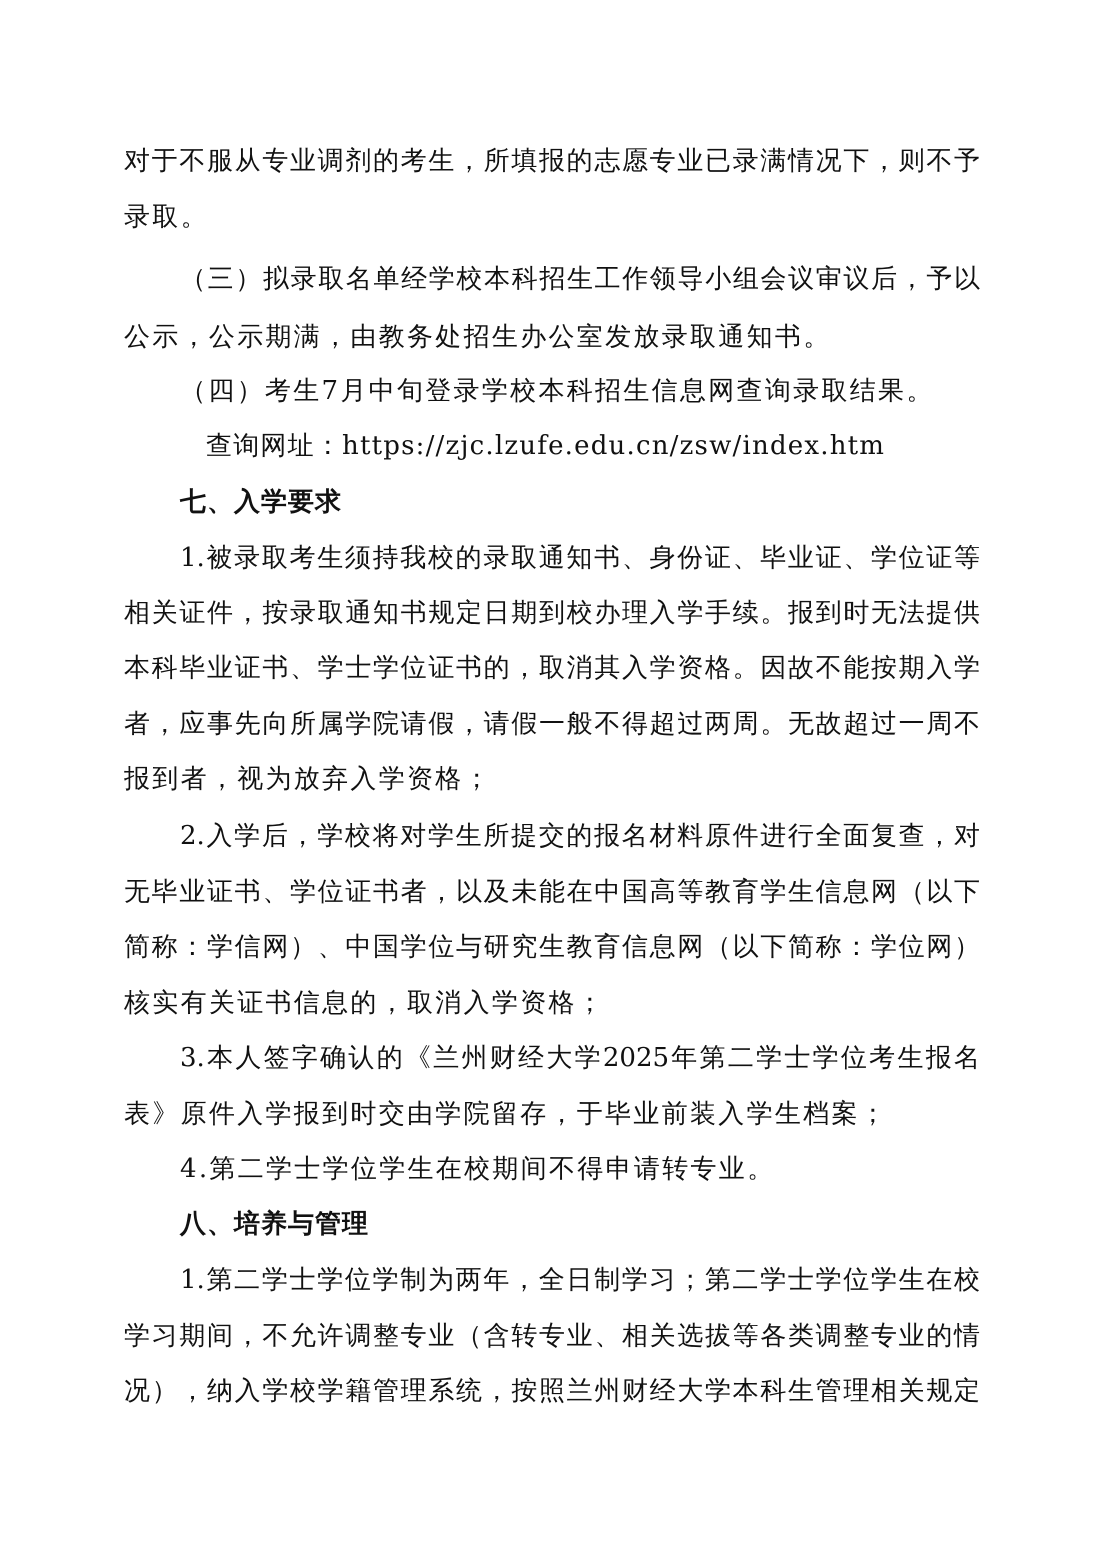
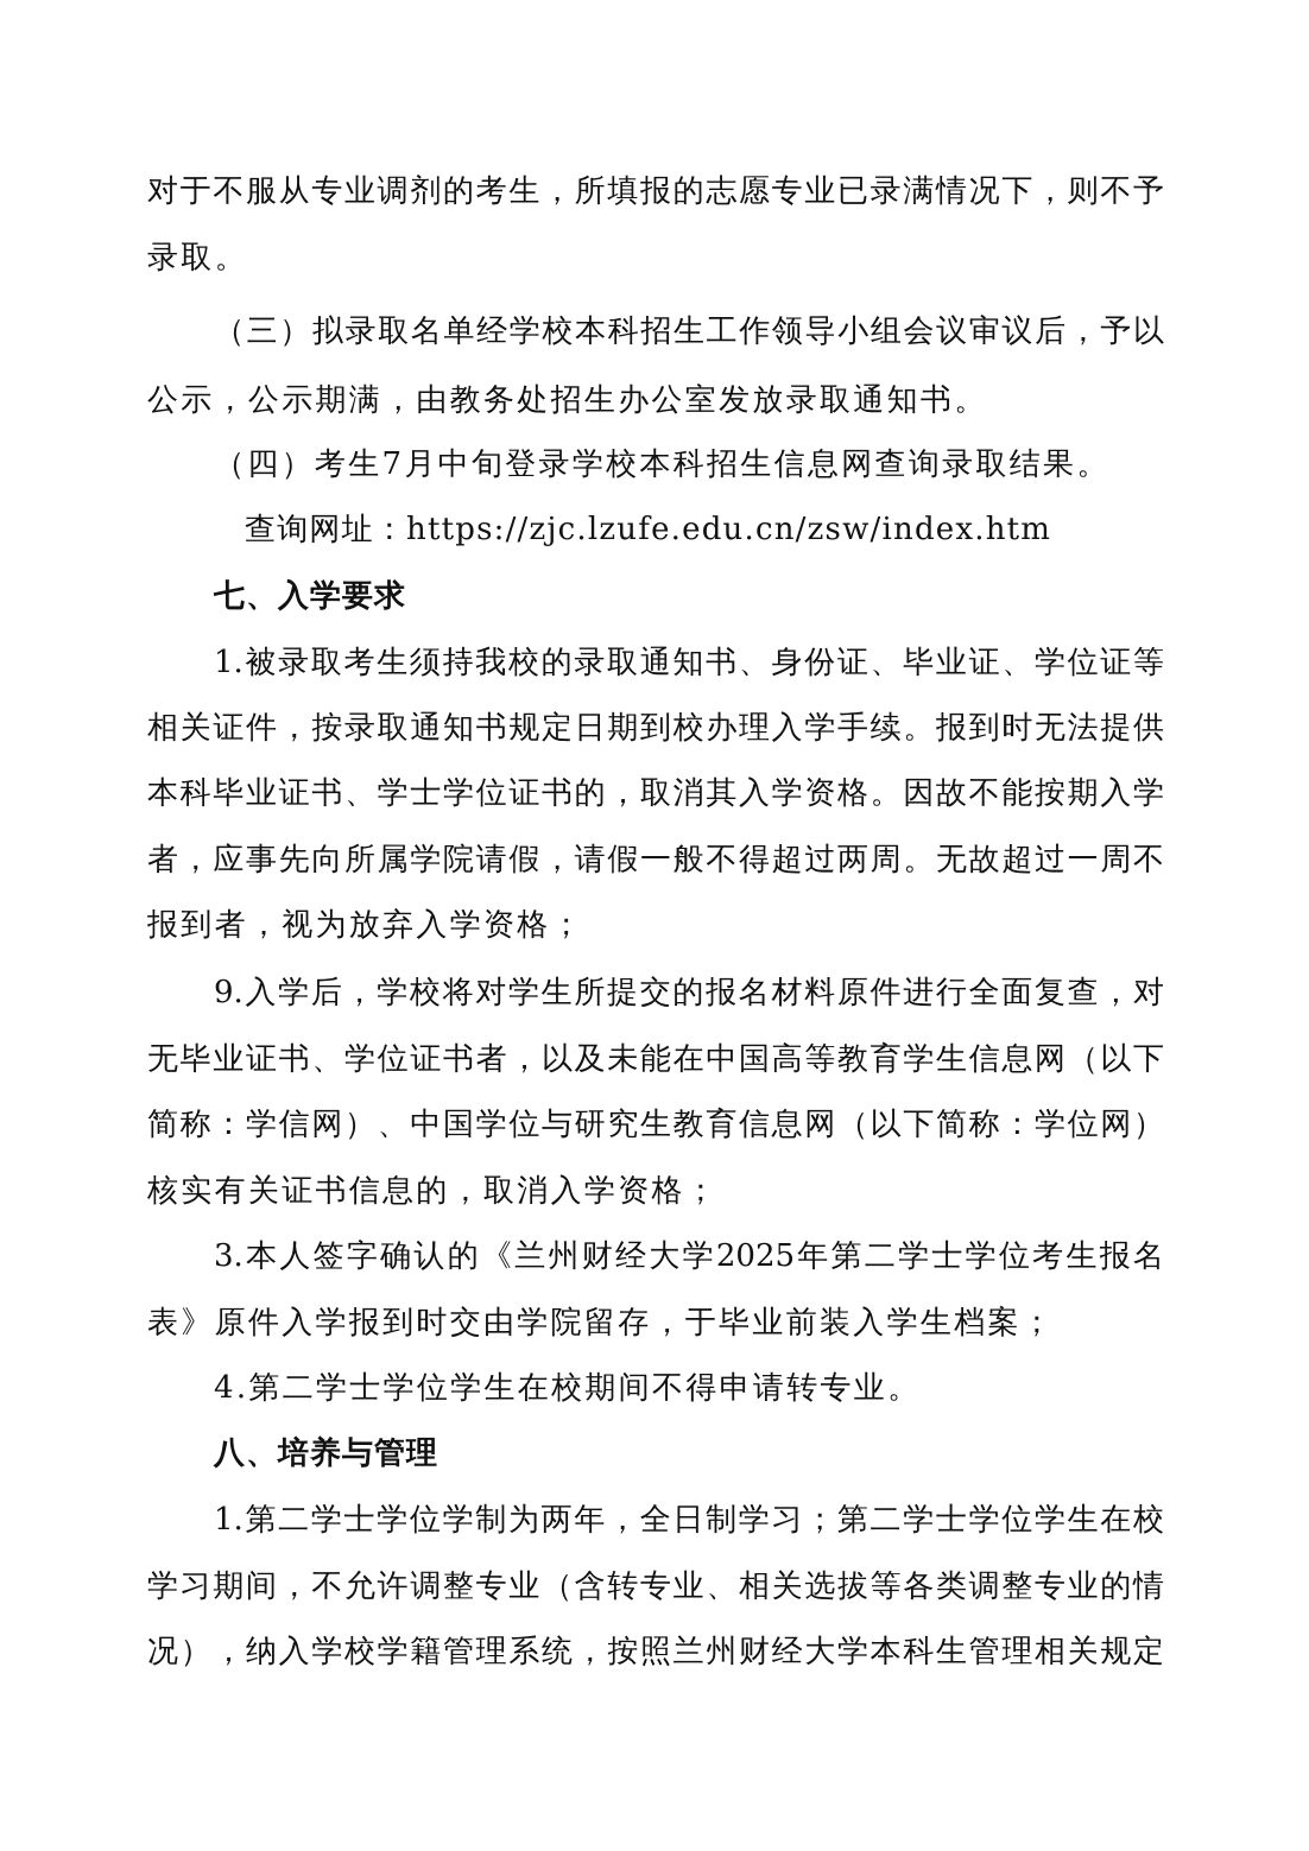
  对于不服从专业调剂的考生，所填报的志愿专业已录满情况下，则不予
  录取。
  （三）拟录取名单经学校本科招生工作领导小组会议审议后，予以
  公示，公示期满，由教务处招生办公室发放录取通知书。
  （四）考生7月中旬登录学校本科招生信息网查询录取结果。
  查询网址：https://zjc.lzufe.edu.cn/zsw/index.htm
  七、入学要求
  1.被录取考生须持我校的录取通知书、身份证、毕业证、学位证等
  相关证件，按录取通知书规定日期到校办理入学手续。报到时无法提供
  本科毕业证书、学士学位证书的，取消其入学资格。因故不能按期入学
  者，应事先向所属学院请假，请假一般不得超过两周。无故超过一周不
  报到者，视为放弃入学资格；
- 2.入学后，学校将对学生所提交的报名材料原件进行全面复查，对
+ 9.入学后，学校将对学生所提交的报名材料原件进行全面复查，对
  无毕业证书、学位证书者，以及未能在中国高等教育学生信息网（以下
  简称：学信网）、中国学位与研究生教育信息网（以下简称：学位网）
  核实有关证书信息的，取消入学资格；
  3.本人签字确认的《兰州财经大学2025年第二学士学位考生报名
  表》原件入学报到时交由学院留存，于毕业前装入学生档案；
  4.第二学士学位学生在校期间不得申请转专业。
  八、培养与管理
  1.第二学士学位学制为两年，全日制学习；第二学士学位学生在校
  学习期间，不允许调整专业（含转专业、相关选拔等各类调整专业的情
  况），纳入学校学籍管理系统，按照兰州财经大学本科生管理相关规定
